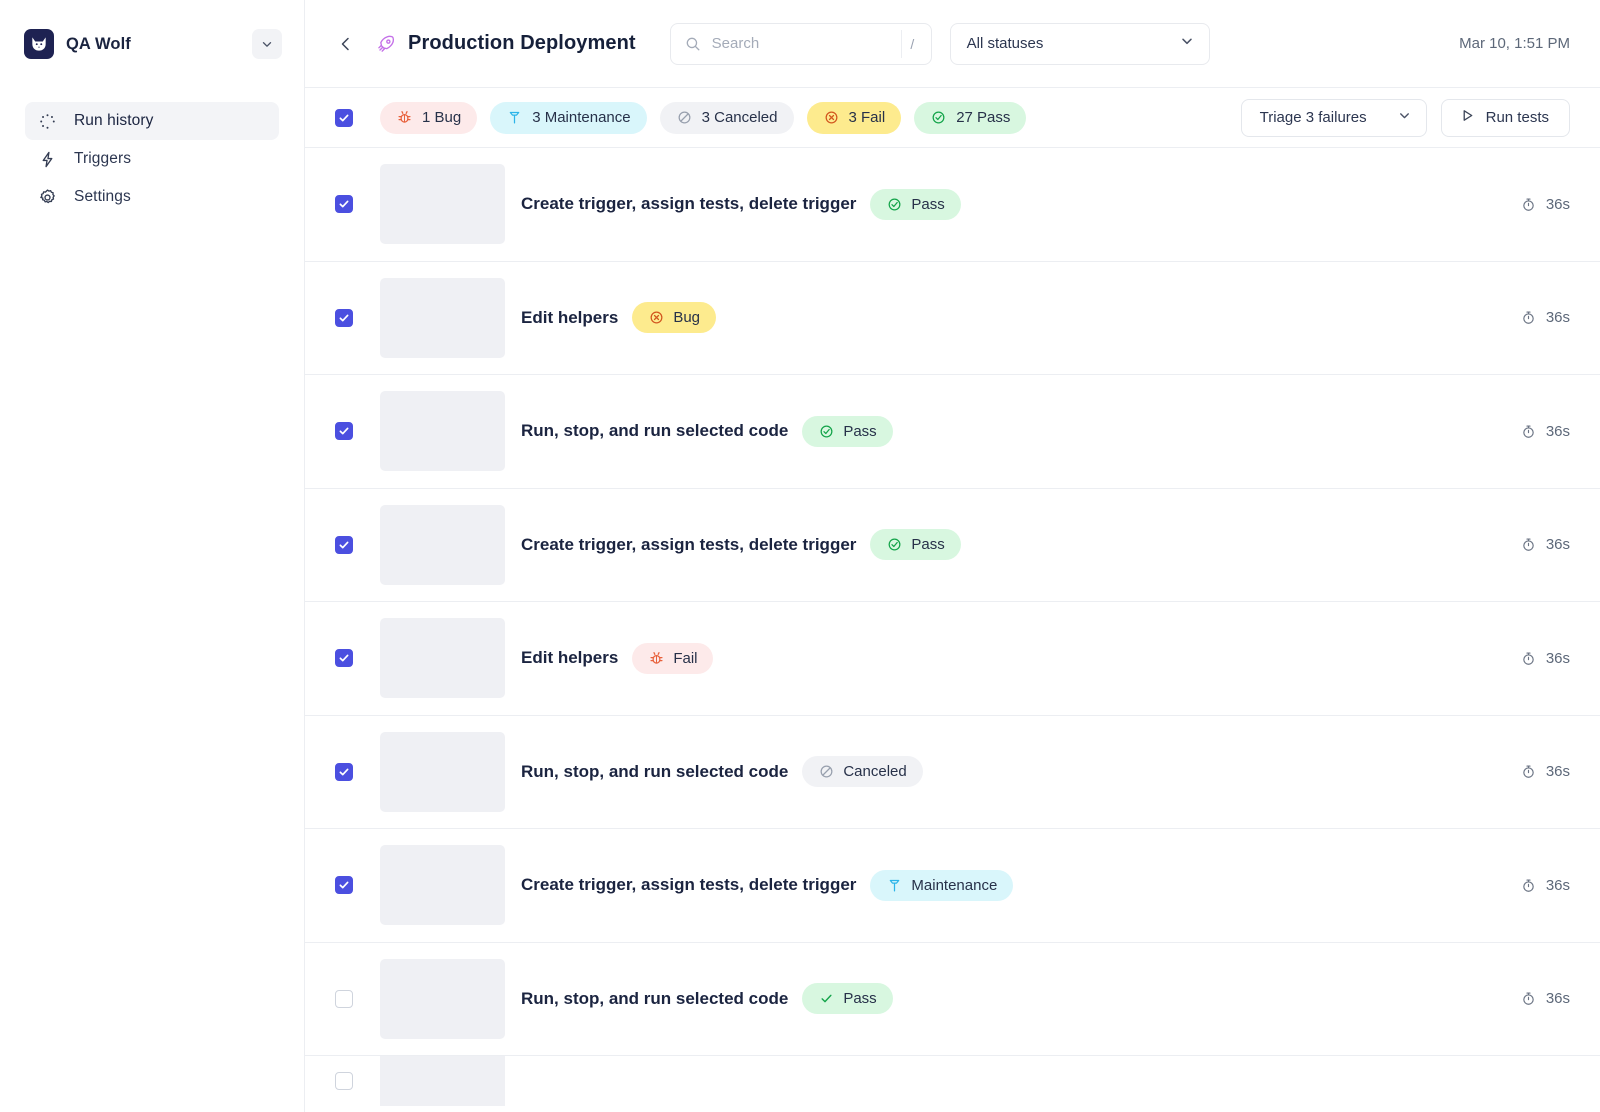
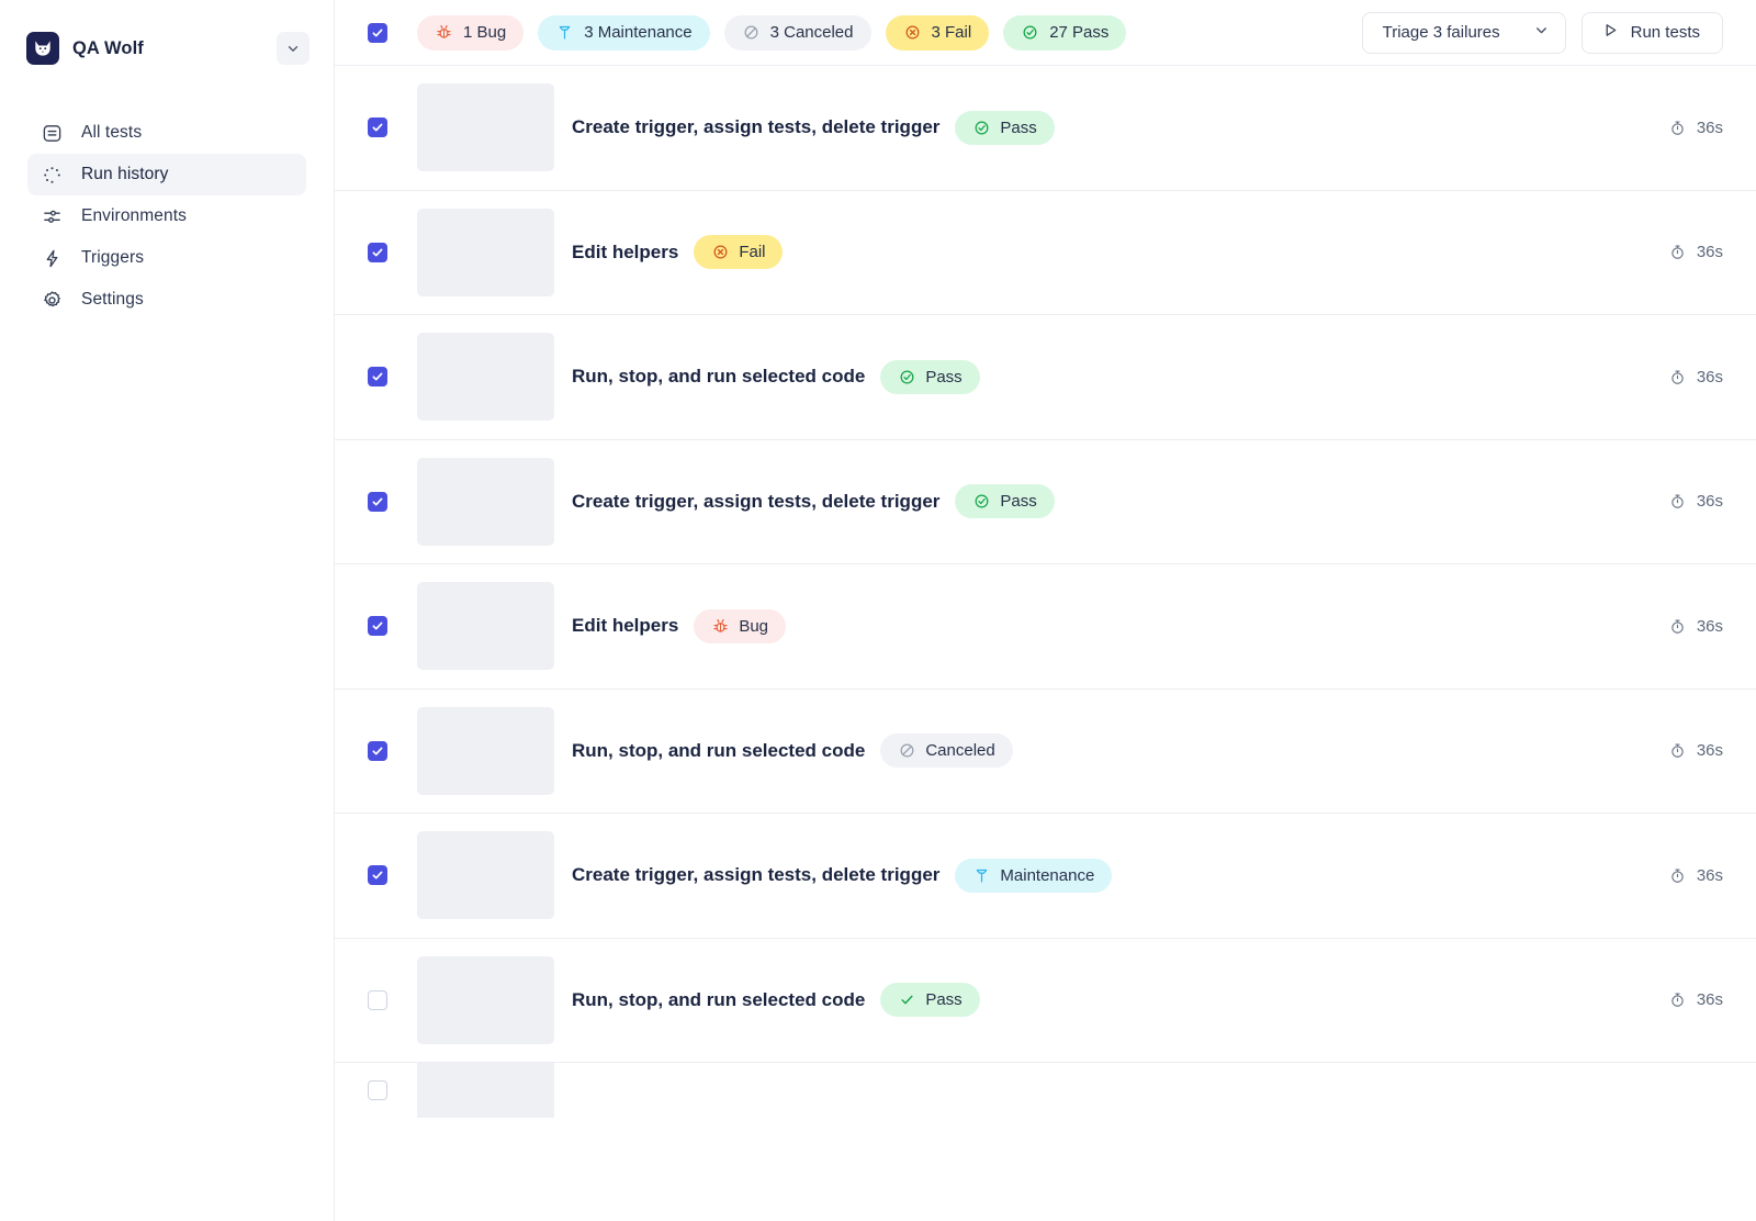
  QA Wolf
+ All tests
  Run history
+ Environments
  Triggers
  Settings
- Production Deployment
- Search
- /
- All statuses
- Mar 10, 1:51 PM
  1 Bug
  3 Maintenance
  3 Canceled
  3 Fail
  27 Pass
  Triage 3 failures
  Run tests
  Create trigger, assign tests, delete trigger
  Pass
  36s
  Edit helpers
- Bug
+ Fail
  36s
  Run, stop, and run selected code
  Pass
  36s
  Create trigger, assign tests, delete trigger
  Pass
  36s
  Edit helpers
- Fail
+ Bug
  36s
  Run, stop, and run selected code
  Canceled
  36s
  Create trigger, assign tests, delete trigger
  Maintenance
  36s
  Run, stop, and run selected code
  Pass
  36s
